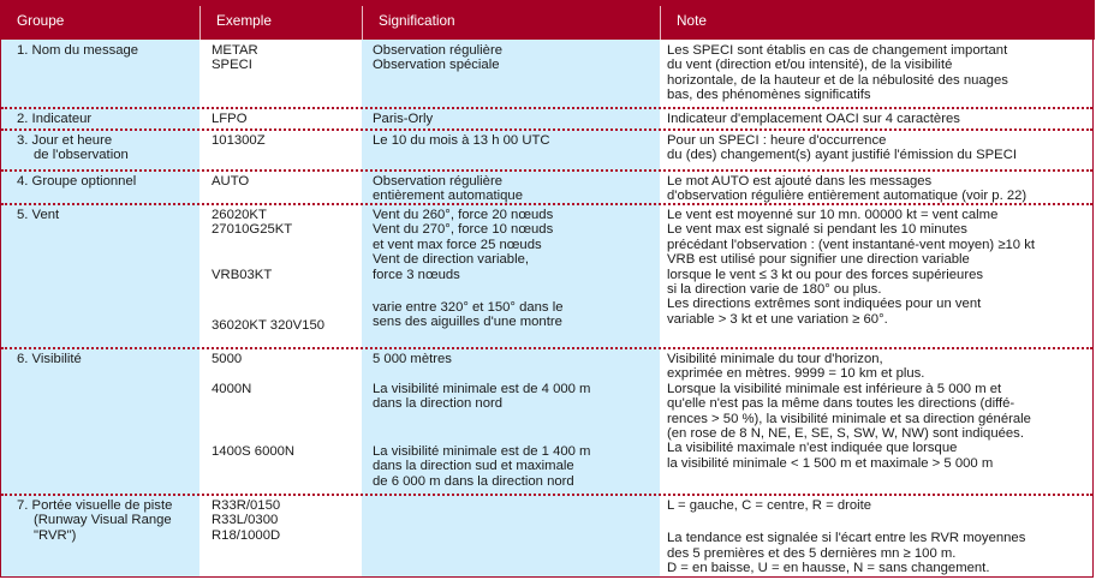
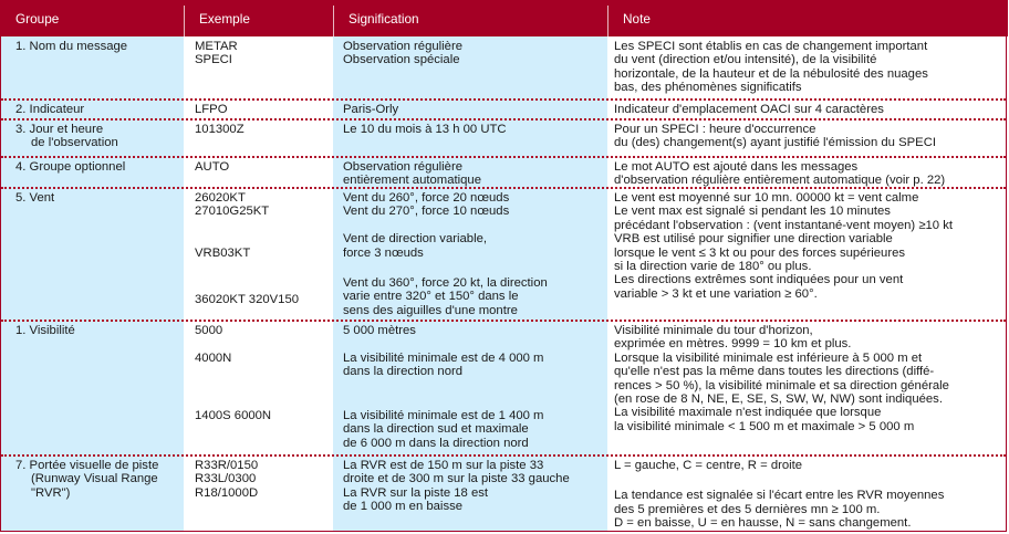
  Groupe
  Exemple
  Signification
  Note
  1. Nom du message
  METAR
  SPECI
  Observation régulière
  Observation spéciale
  Les SPECI sont établis en cas de changement important
  du vent (direction et/ou intensité), de la visibilité
  horizontale, de la hauteur et de la nébulosité des nuages
  bas, des phénomènes significatifs
  2. Indicateur
  LFPO
  Paris-Orly
  Indicateur d'emplacement OACI sur 4 caractères
  3. Jour et heure
  de l'observation
  101300Z
  Le 10 du mois à 13 h 00 UTC
  Pour un SPECI : heure d'occurrence
  du (des) changement(s) ayant justifié l'émission du SPECI
  4. Groupe optionnel
  AUTO
  Observation régulière
  entièrement automatique
  Le mot AUTO est ajouté dans les messages
  d'observation régulière entièrement automatique (voir p. 22)
  5. Vent
  26020KT
  27010G25KT
  VRB03KT
  36020KT 320V150
  Vent du 260°, force 20 nœuds
  Vent du 270°, force 10 nœuds
- et vent max force 25 nœuds
  Vent de direction variable,
  force 3 nœuds
+ Vent du 360°, force 20 kt, la direction
  varie entre 320° et 150° dans le
  sens des aiguilles d'une montre
  Le vent est moyenné sur 10 mn. 00000 kt = vent calme
  Le vent max est signalé si pendant les 10 minutes
  précédant l'observation : (vent instantané-vent moyen) ≥10 kt
  VRB est utilisé pour signifier une direction variable
  lorsque le vent ≤ 3 kt ou pour des forces supérieures
  si la direction varie de 180° ou plus.
  Les directions extrêmes sont indiquées pour un vent
  variable > 3 kt et une variation ≥ 60°.
- 6. Visibilité
+ 1. Visibilité
  5000
  4000N
  1400S 6000N
  5 000 mètres
  La visibilité minimale est de 4 000 m
  dans la direction nord
  La visibilité minimale est de 1 400 m
  dans la direction sud et maximale
  de 6 000 m dans la direction nord
  Visibilité minimale du tour d'horizon,
  exprimée en mètres. 9999 = 10 km et plus.
  Lorsque la visibilité minimale est inférieure à 5 000 m et
  qu'elle n'est pas la même dans toutes les directions (diffé-
  rences > 50 %), la visibilité minimale et sa direction générale
  (en rose de 8 N, NE, E, SE, S, SW, W, NW) sont indiquées.
  La visibilité maximale n'est indiquée que lorsque
  la visibilité minimale < 1 500 m et maximale > 5 000 m
  7. Portée visuelle de piste
  (Runway Visual Range
  "RVR")
  R33R/0150
  R33L/0300
  R18/1000D
+ La RVR est de 150 m sur la piste 33
+ droite et de 300 m sur la piste 33 gauche
+ La RVR sur la piste 18 est
+ de 1 000 m en baisse
  L = gauche, C = centre, R = droite
  La tendance est signalée si l'écart entre les RVR moyennes
  des 5 premières et des 5 dernières mn ≥ 100 m.
  D = en baisse, U = en hausse, N = sans changement.
